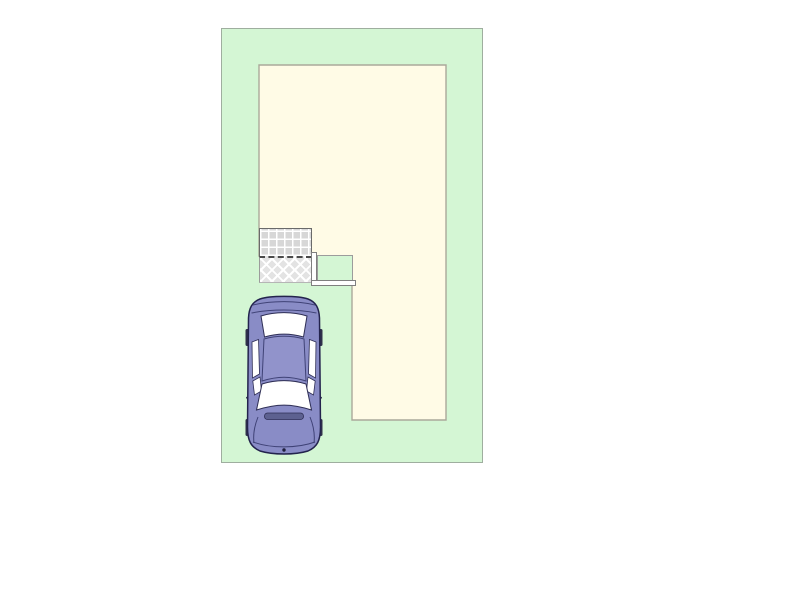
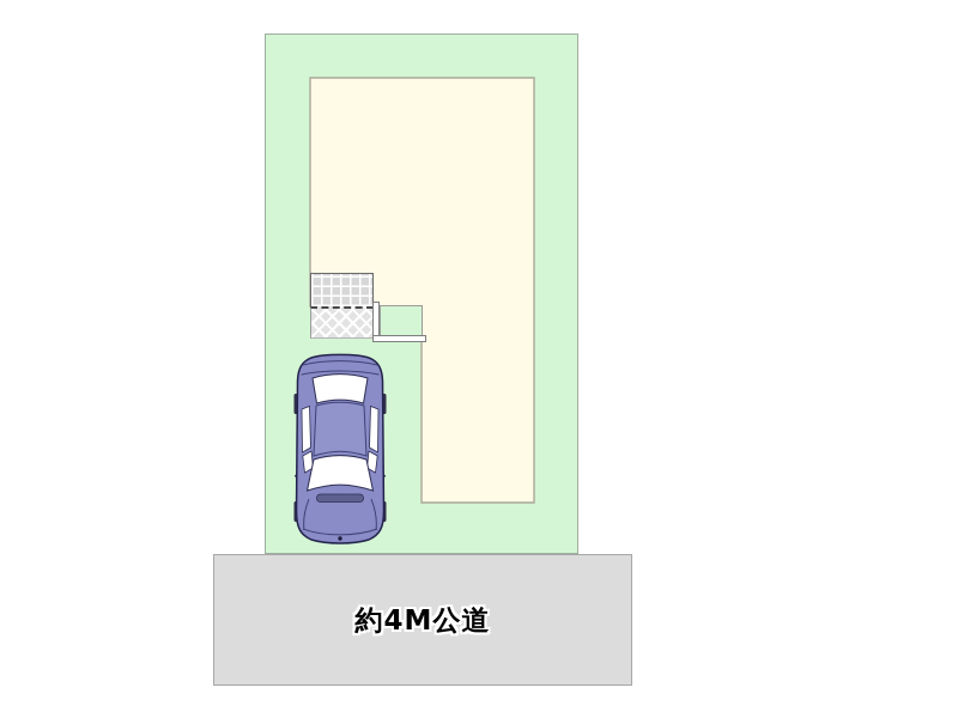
+ 約4M公道
